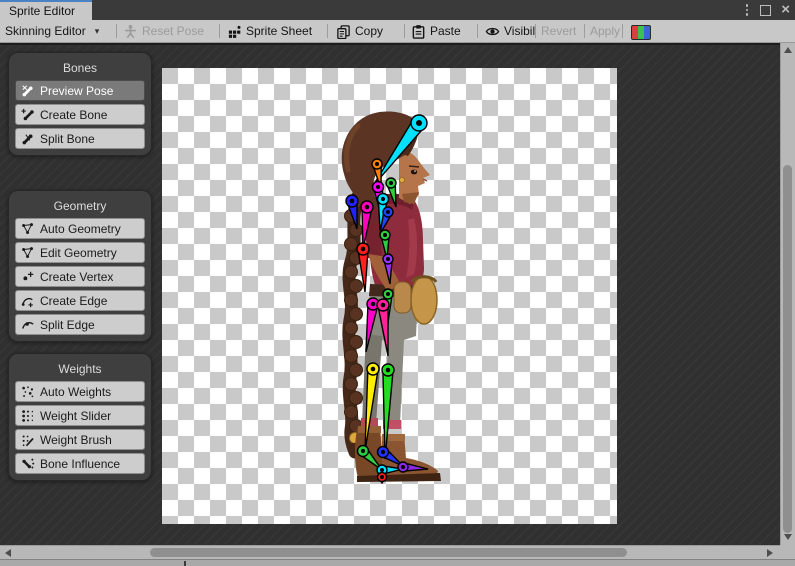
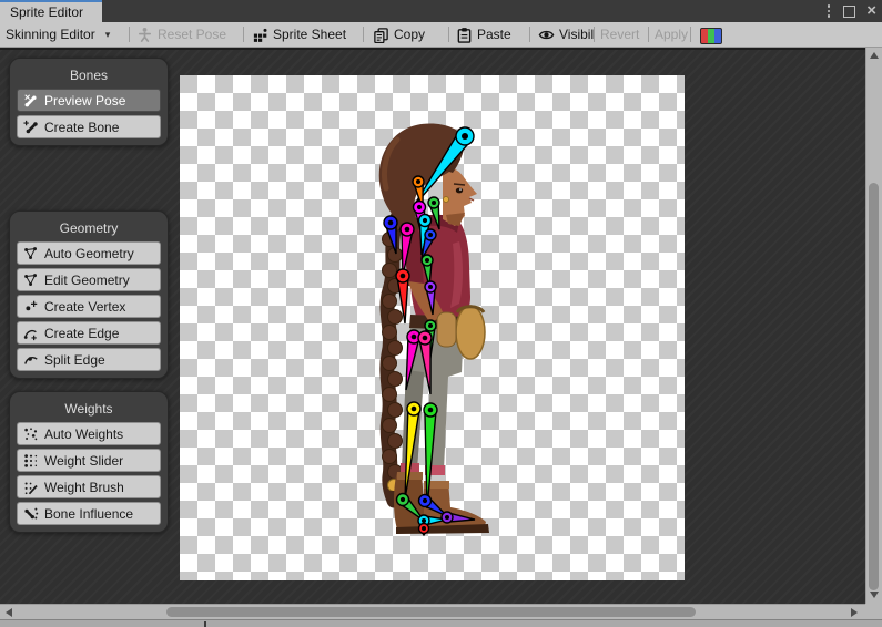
  Sprite Editor
  ×
  Skinning Editor
  ▾
  Reset Pose
  Sprite Sheet
  Copy
  Paste
  Visibil
  Revert
  Apply
  Bones
  Preview Pose
  Create Bone
- Split Bone
  Geometry
  Auto Geometry
  Edit Geometry
  Create Vertex
  Create Edge
  Split Edge
  Weights
  Auto Weights
  Weight Slider
  Weight Brush
  Bone Influence
